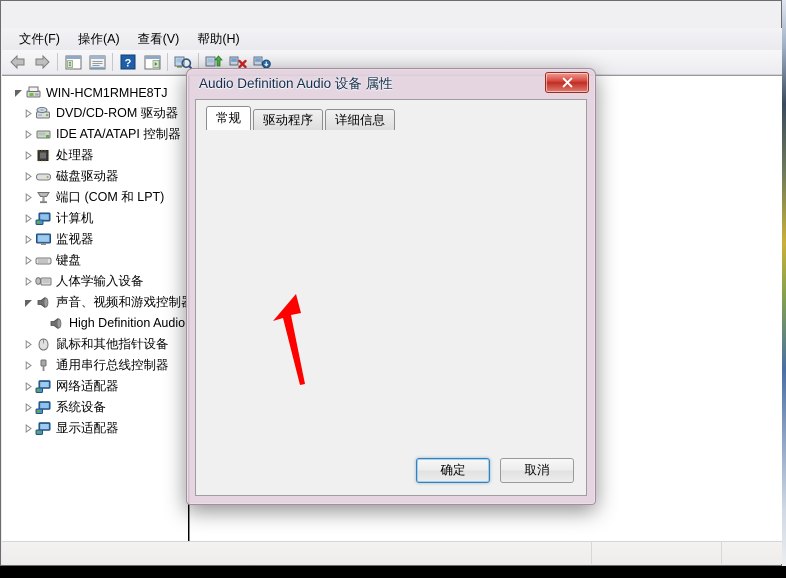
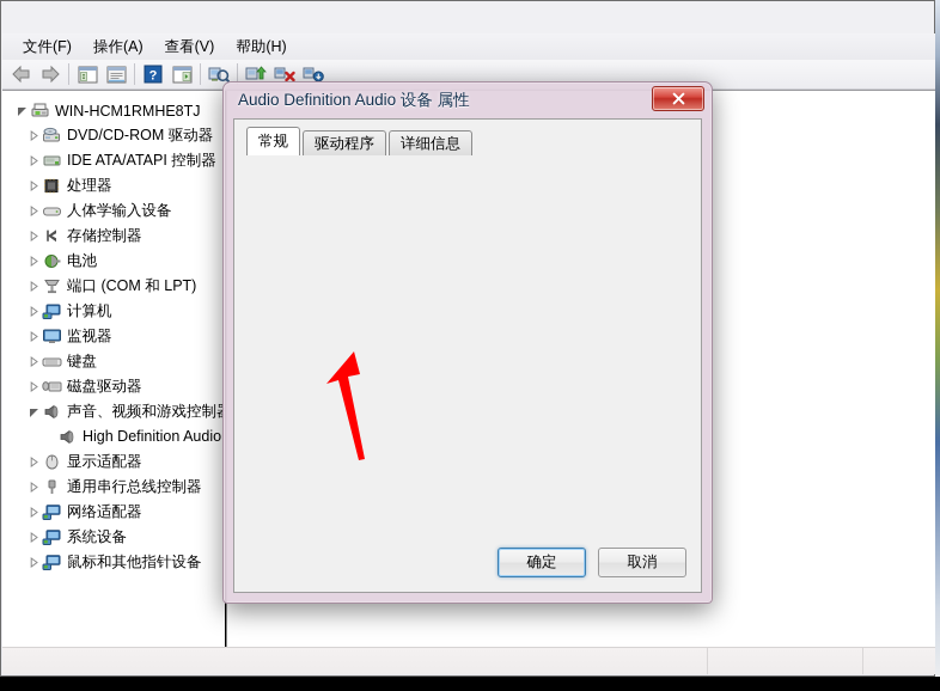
  文件(F)
  操作(A)
  查看(V)
  帮助(H)
  ?
  WIN-HCM1RMHE8TJ
  DVD/CD-ROM 驱动器
  IDE ATA/ATAPI 控制器
  处理器
- 磁盘驱动器
+ 人体学输入设备
+ 存储控制器
+ 电池
  端口 (COM 和 LPT)
  计算机
  监视器
  键盘
- 人体学输入设备
+ 磁盘驱动器
  声音、视频和游戏控制
  High Definition Audio
- 鼠标和其他指针设备
+ 显示适配器
  通用串行总线控制器
  网络适配器
  系统设备
- 显示适配器
+ 鼠标和其他指针设备
  Audio Definition Audio 设备 属性
  常规
  驱动程序
  详细信息
  确定
  取消
